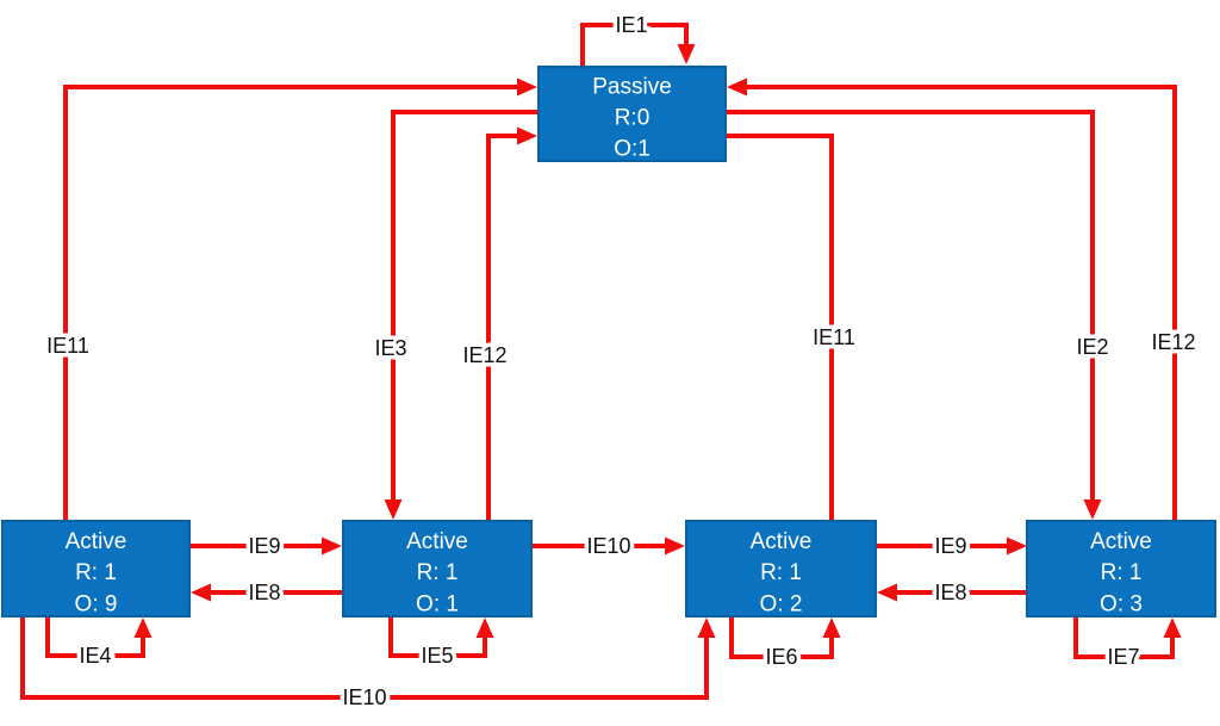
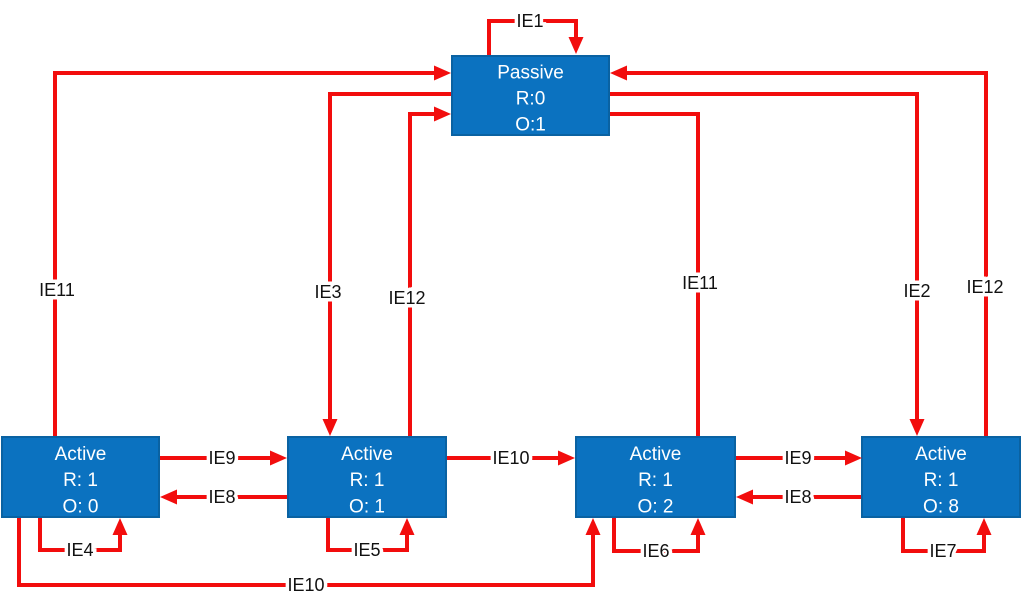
  Passive
  R:0
  O:1
  Active
  R: 1
- O: 9
+ O: 0
  Active
  R: 1
  O: 1
  Active
  R: 1
  O: 2
  Active
  R: 1
- O: 3
+ O: 8
  IE1
  IE11
  IE3
  IE12
  IE11
  IE2
  IE12
  IE9
  IE8
  IE10
  IE9
  IE8
  IE4
  IE5
  IE6
  IE7
  IE10
